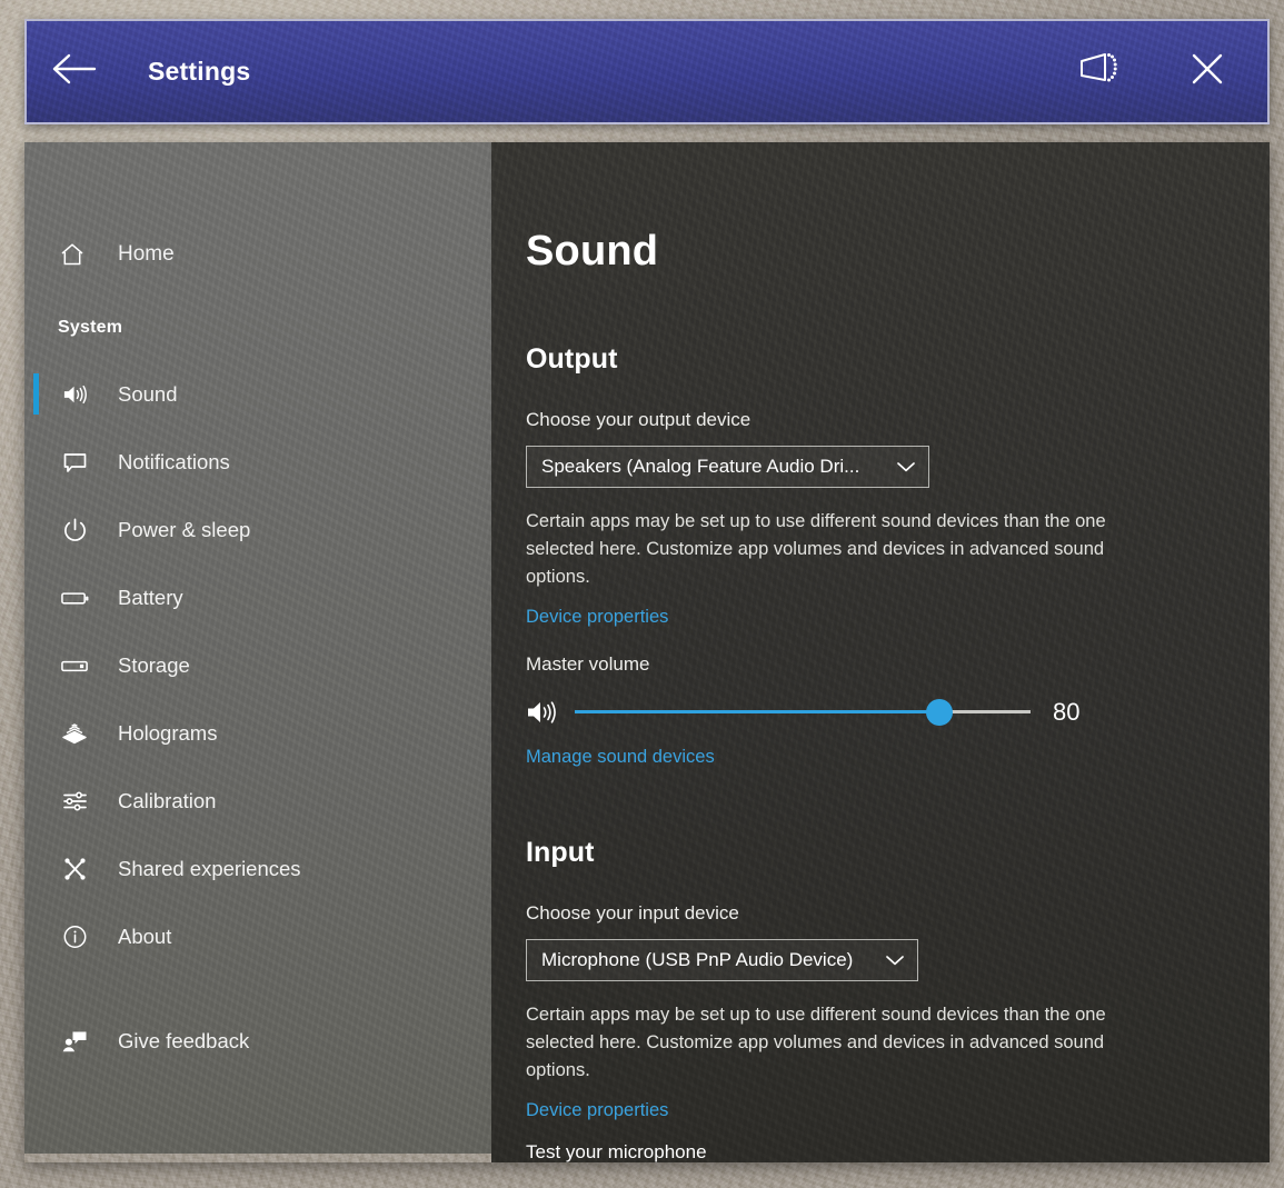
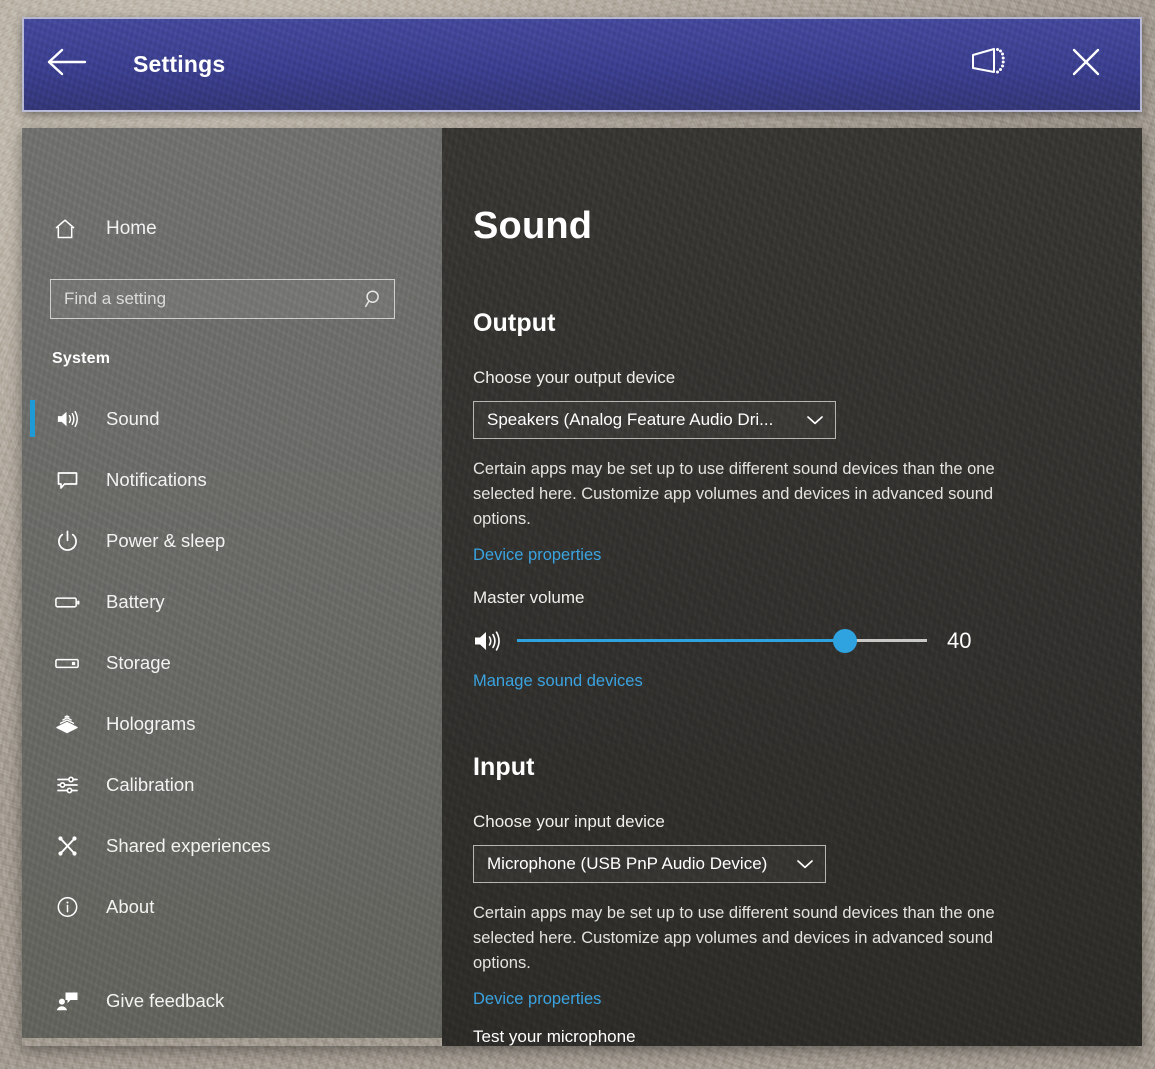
  Settings
  Home
+ Find a setting
  System
  Sound
  Notifications
  Power & sleep
  Battery
  Storage
  Holograms
  Calibration
  Shared experiences
  About
  Give feedback
  Sound
  Output
  Choose your output device
  Speakers (Analog Feature Audio Dri...
  Certain apps may be set up to use different sound devices than the one selected here. Customize app volumes and devices in advanced sound options.
  Device properties
  Master volume
- 80
+ 40
  Manage sound devices
  Input
  Choose your input device
  Microphone (USB PnP Audio Device)
  Certain apps may be set up to use different sound devices than the one selected here. Customize app volumes and devices in advanced sound options.
  Device properties
  Test your microphone
